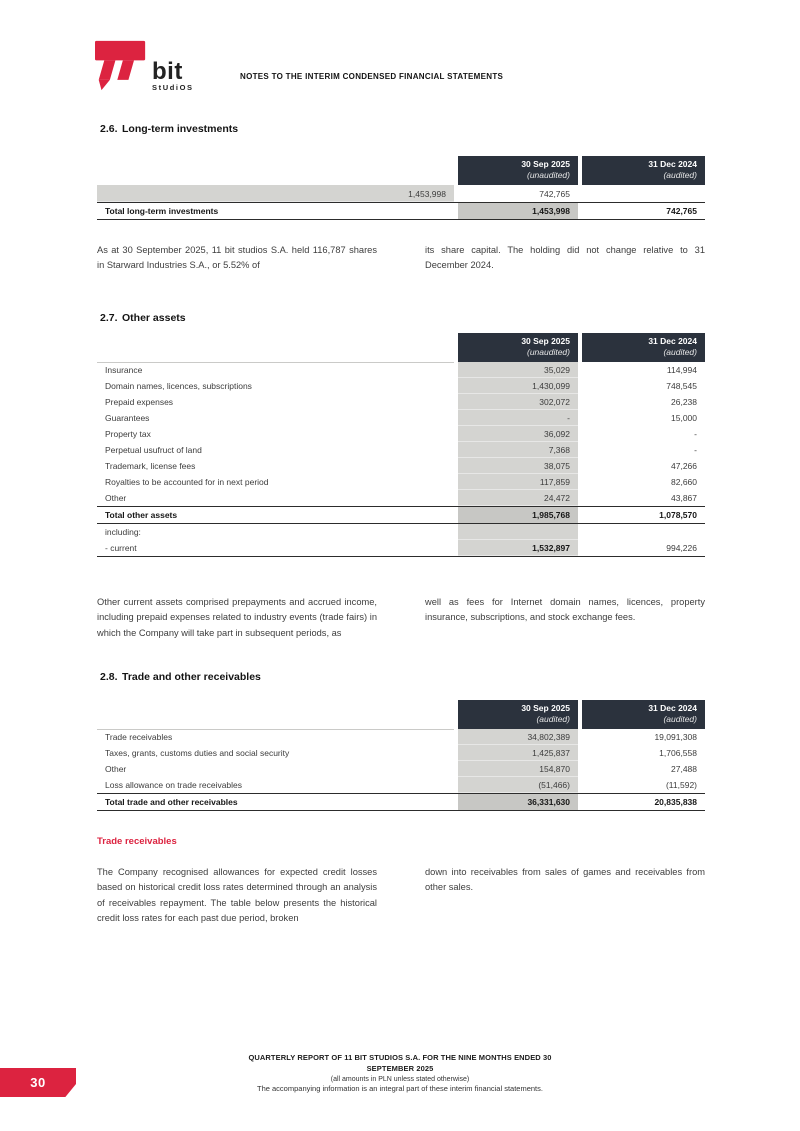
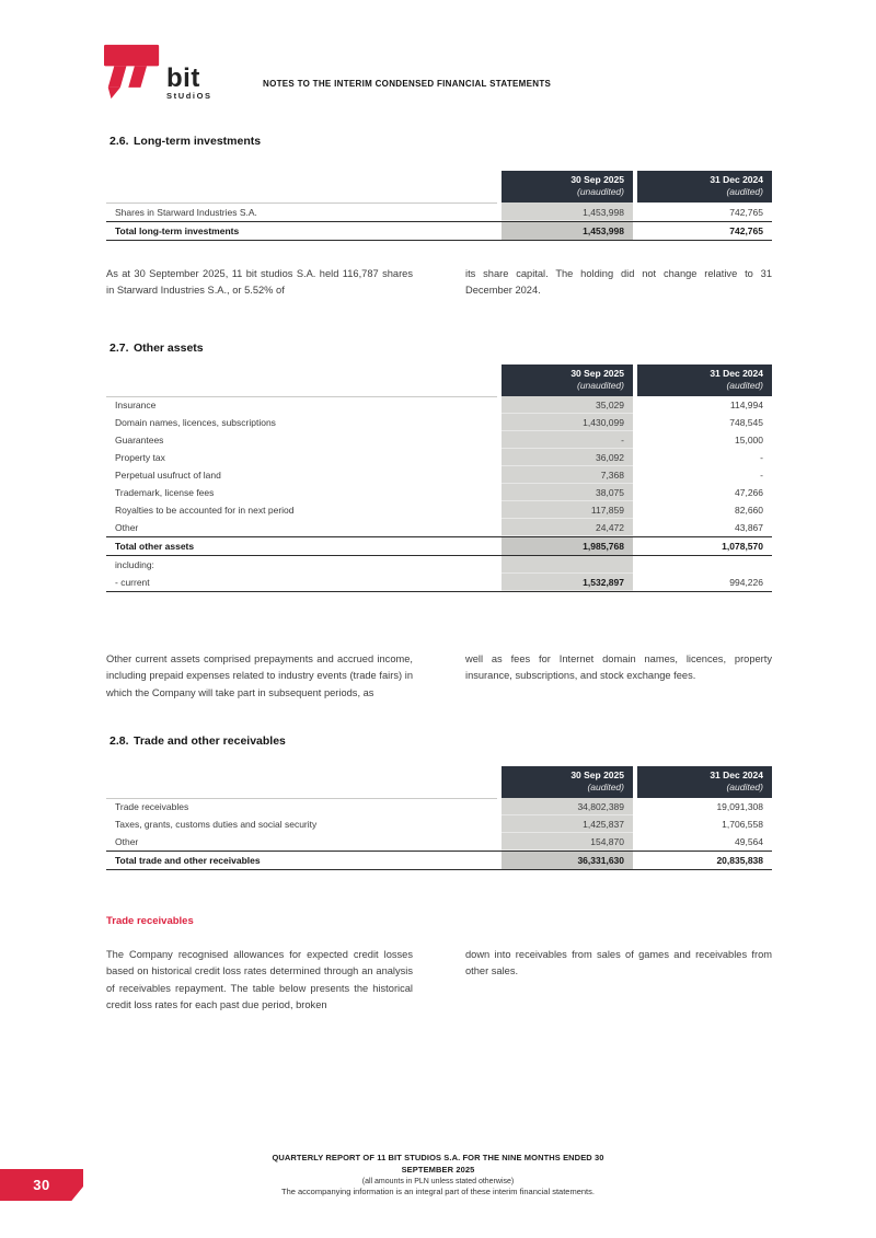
  bit
  StUdiOS
  NOTES TO THE INTERIM CONDENSED FINANCIAL STATEMENTS
  2.6.
  Long-term investments
  30 Sep 2025
  (unaudited)
  31 Dec 2024
  (audited)
+ Shares in Starward Industries S.A.
  1,453,998
  742,765
  Total long-term investments
  1,453,998
  742,765
  As at 30 September 2025, 11 bit studios S.A. held 116,787 shares in Starward Industries S.A., or 5.52% of
  its share capital. The holding did not change relative to 31 December 2024.
  2.7.
  Other assets
  30 Sep 2025
  (unaudited)
  31 Dec 2024
  (audited)
  Insurance
  35,029
  114,994
  Domain names, licences, subscriptions
  1,430,099
  748,545
- Prepaid expenses
- 302,072
- 26,238
  Guarantees
  -
  15,000
  Property tax
  36,092
  -
  Perpetual usufruct of land
  7,368
  -
  Trademark, license fees
  38,075
  47,266
  Royalties to be accounted for in next period
  117,859
  82,660
  Other
  24,472
  43,867
  Total other assets
  1,985,768
  1,078,570
  including:
  - current
  1,532,897
  994,226
  Other current assets comprised prepayments and accrued income, including prepaid expenses related to industry events (trade fairs) in which the Company will take part in subsequent periods, as
  well as fees for Internet domain names, licences, property insurance, subscriptions, and stock exchange fees.
  2.8.
  Trade and other receivables
  30 Sep 2025
  (audited)
  31 Dec 2024
  (audited)
  Trade receivables
  34,802,389
  19,091,308
  Taxes, grants, customs duties and social security
  1,425,837
  1,706,558
  Other
  154,870
- 27,488
+ 49,564
- Loss allowance on trade receivables
- (51,466)
- (11,592)
  Total trade and other receivables
  36,331,630
  20,835,838
  Trade receivables
  The Company recognised allowances for expected credit losses based on historical credit loss rates determined through an analysis of receivables repayment. The table below presents the historical credit loss rates for each past due period, broken
  down into receivables from sales of games and receivables from other sales.
  QUARTERLY REPORT OF 11 BIT STUDIOS S.A. FOR THE NINE MONTHS ENDED 30 SEPTEMBER 2025
  The accompanying information is an integral part of these interim financial statements.
  30
